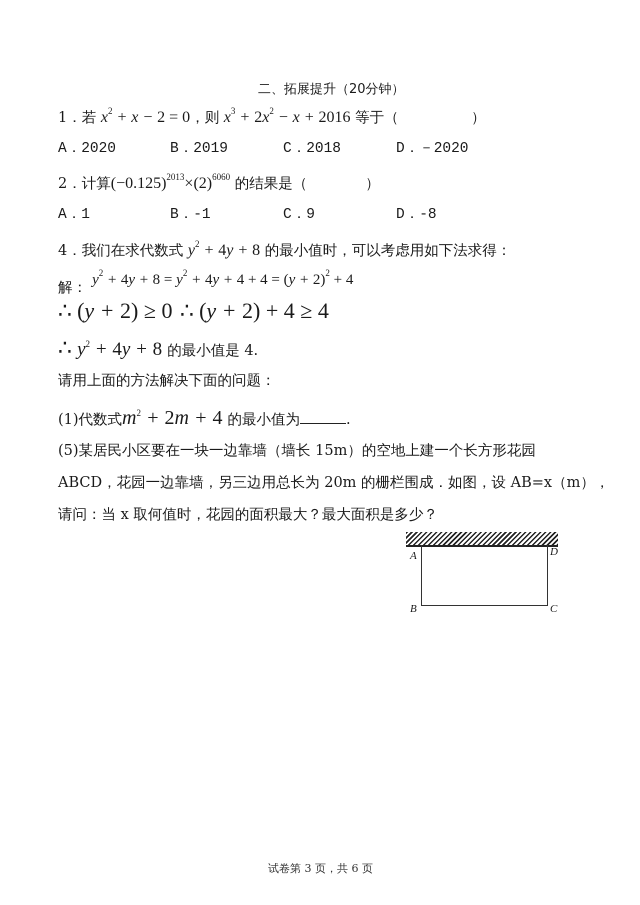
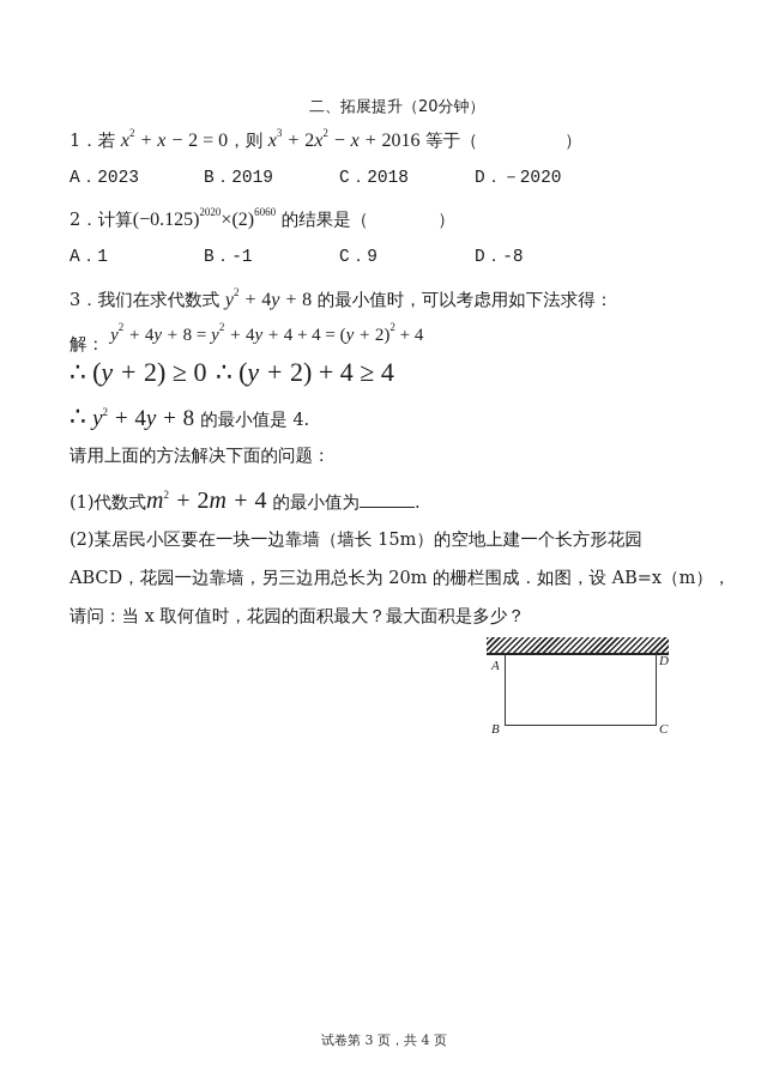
  二、拓展提升（20分钟）
  1．若 x2 + x − 2 = 0，则 x3 + 2x2 − x + 2016 等于（ ）
- A．2020
+ A．2023
  B．2019
  C．2018
  D．－2020
- 2．计算(−0.125)2013×(2)6060 的结果是（ ）
+ 2．计算(−0.125)2020×(2)6060 的结果是（ ）
  A．1
  B．-1
  C．9
  D．-8
- 4．我们在求代数式 y2 + 4y + 8 的最小值时，可以考虑用如下法求得：
+ 3．我们在求代数式 y2 + 4y + 8 的最小值时，可以考虑用如下法求得：
  解： y2 + 4y + 8 = y2 + 4y + 4 + 4 = (y + 2)2 + 4
  ∴ (y + 2) ≥ 0
  ∴ (y + 2) + 4 ≥ 4
  ∴ y2 + 4y + 8 的最小值是 4.
  请用上面的方法解决下面的问题：
  (1)代数式m2 + 2m + 4 的最小值为 .
- (5)某居民小区要在一块一边靠墙（墙长 15m）的空地上建一个长方形花园
+ (2)某居民小区要在一块一边靠墙（墙长 15m）的空地上建一个长方形花园
  ABCD，花园一边靠墙，另三边用总长为 20m 的栅栏围成．如图，设 AB=x（m），
  请问：当 x 取何值时，花园的面积最大？最大面积是多少？
  A
  D
  B
  C
- 试卷第 3 页，共 6 页
+ 试卷第 3 页，共 4 页
